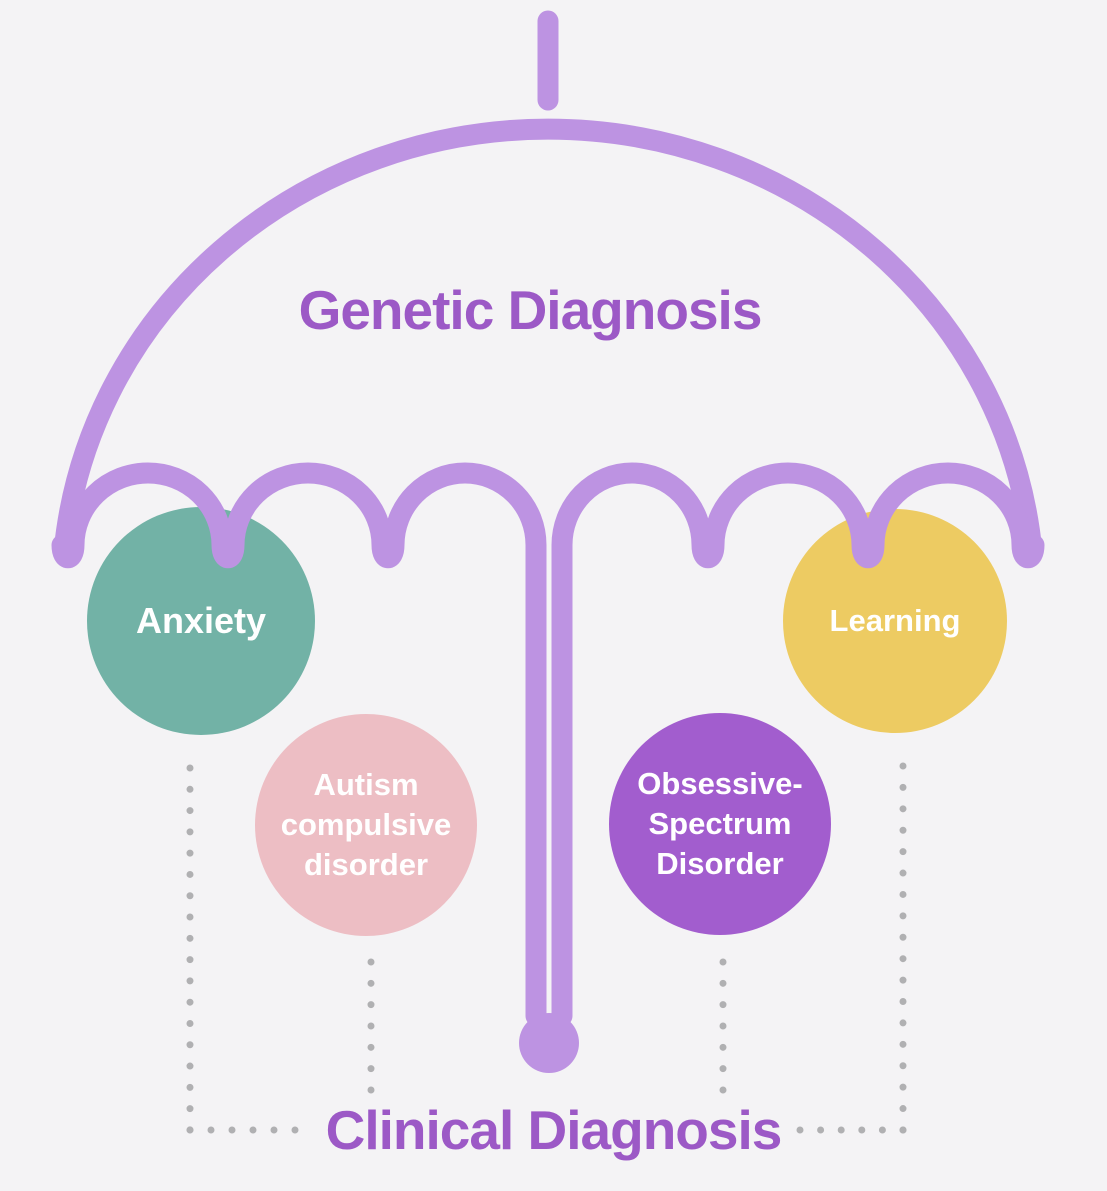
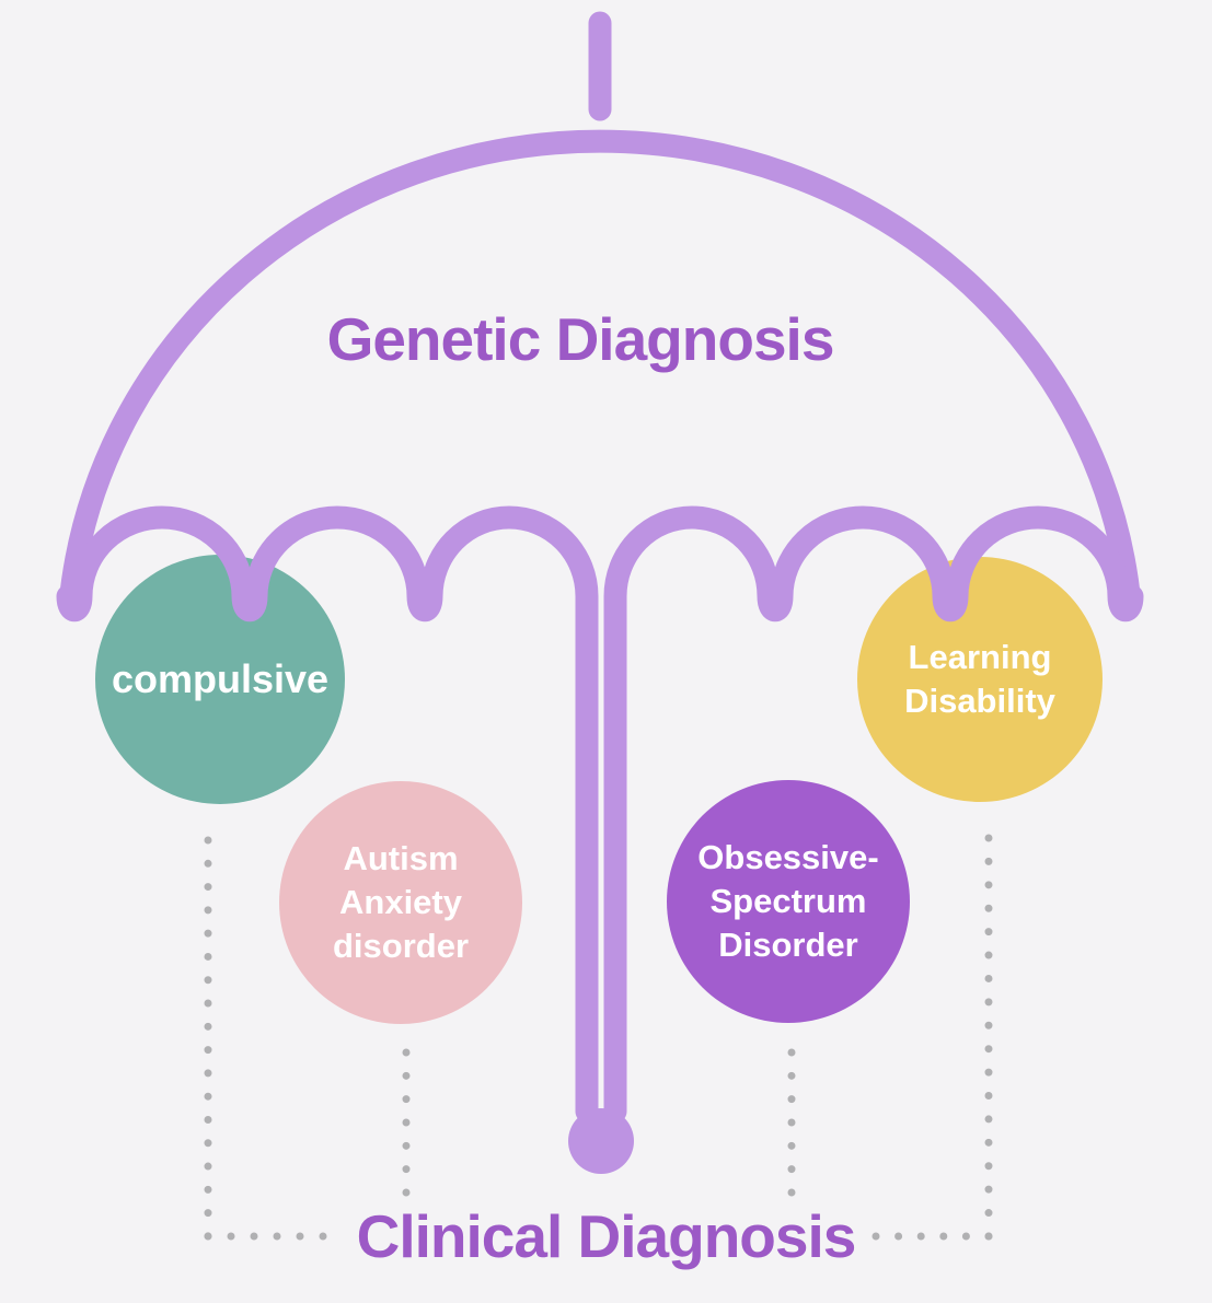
  Genetic Diagnosis
- Anxiety
+ compulsive
  Autism
- compulsive
+ Anxiety
  disorder
  Obsessive-
  Spectrum
  Disorder
  Learning
+ Disability
  Clinical Diagnosis
